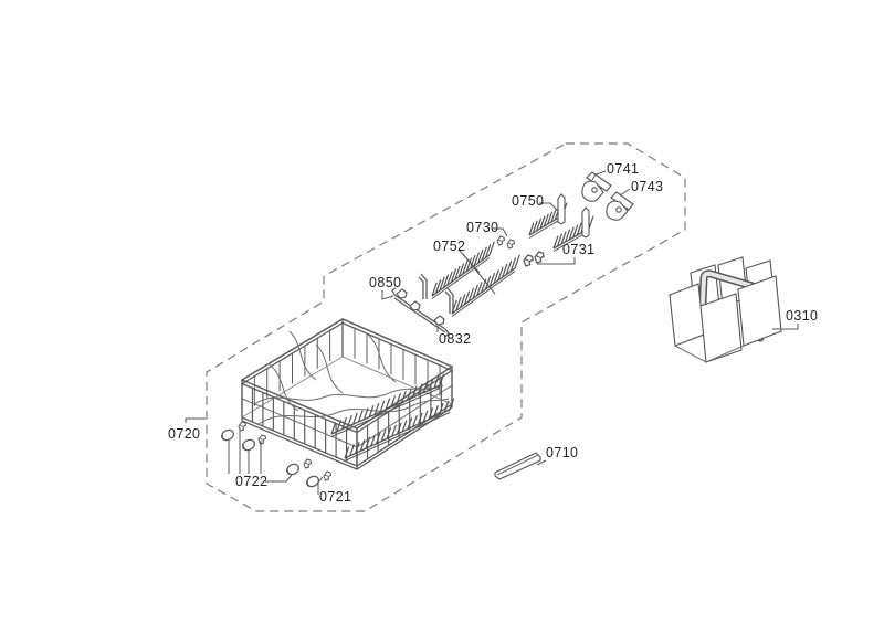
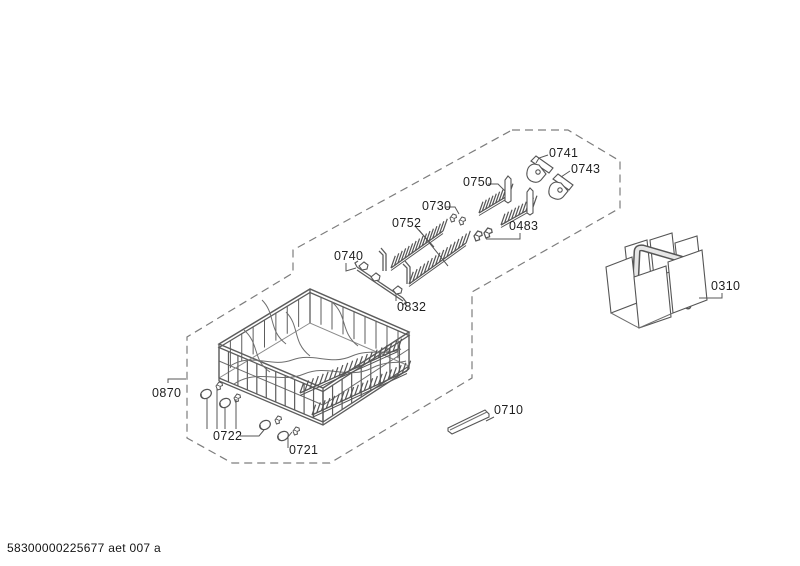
  0741
  0743
  0750
  0730
  0752
- 0731
+ 0483
- 0850
+ 0740
  0832
  0310
  0710
- 0720
+ 0870
  0722
  0721
+ 58300000225677 aet 007 a
